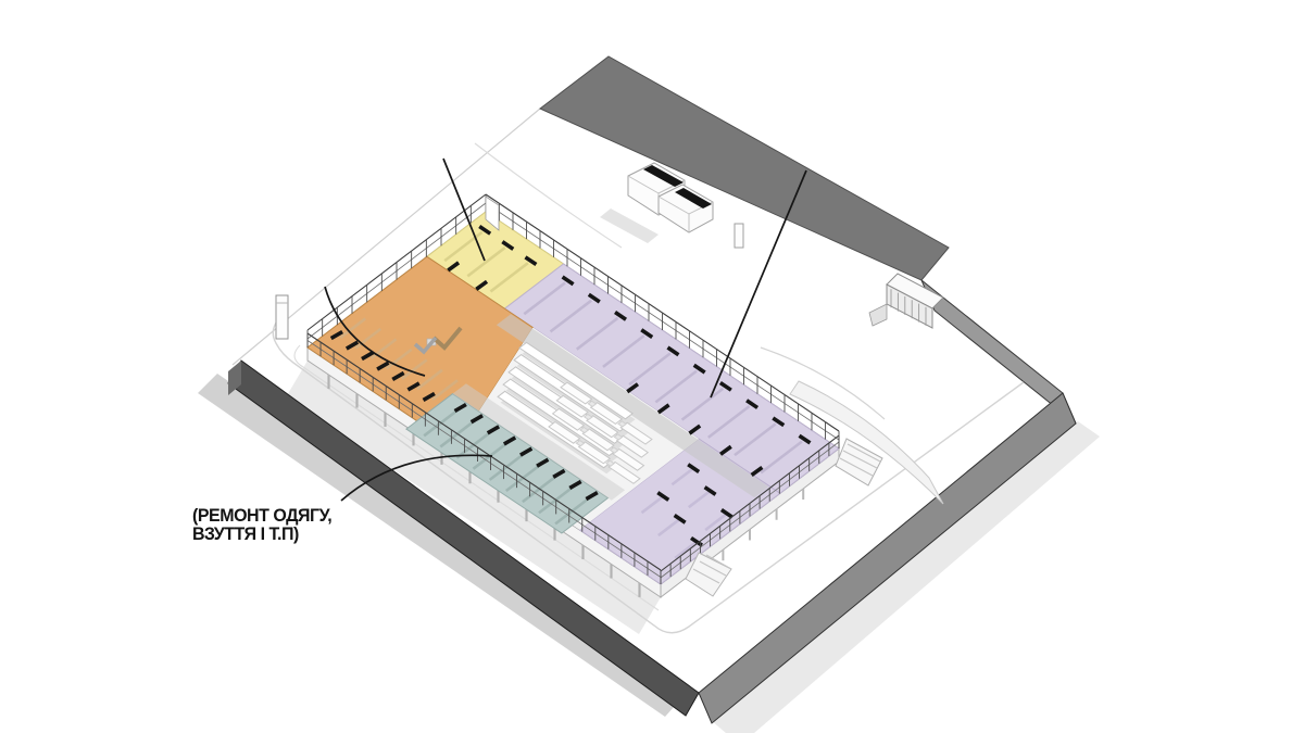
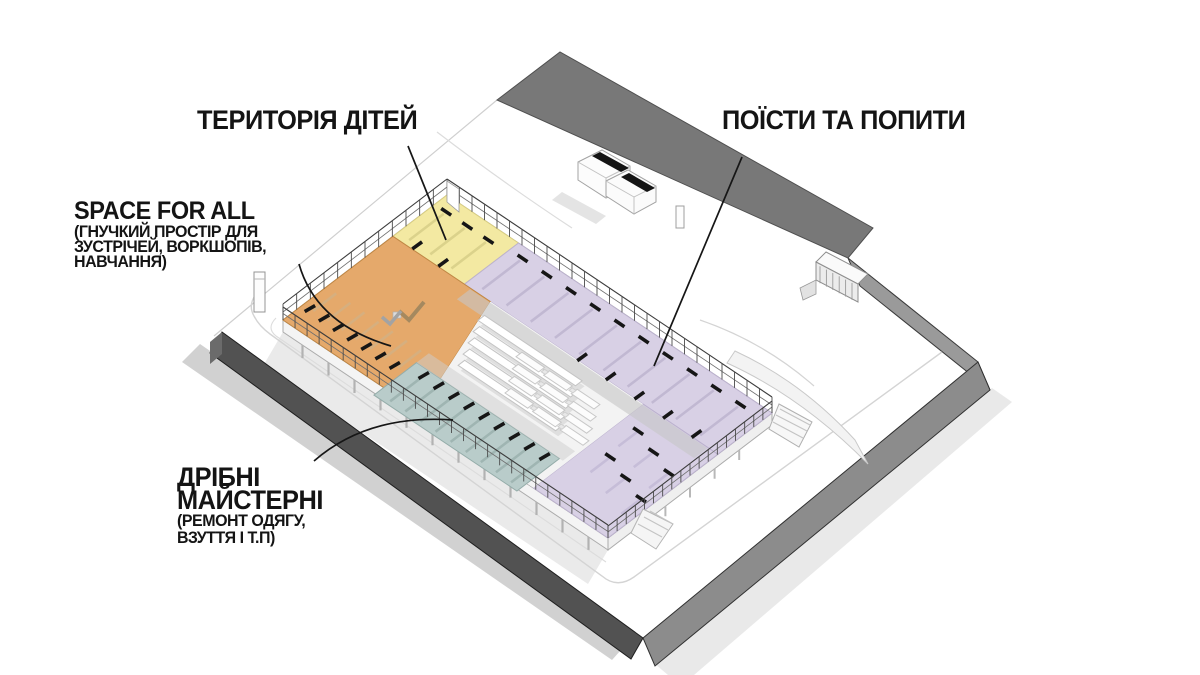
+ ТЕРИТОРІЯ ДІТЕЙ
+ ПОЇСТИ ТА ПОПИТИ
+ SPACE FOR ALL
+ (ГНУЧКИЙ ПРОСТІР ДЛЯ
+ ЗУСТРІЧЕЙ, ВОРКШОПІВ,
+ НАВЧАННЯ)
+ ДРІБНІ
+ МАЙСТЕРНІ
  (РЕМОНТ ОДЯГУ,
  ВЗУТТЯ І Т.П)
